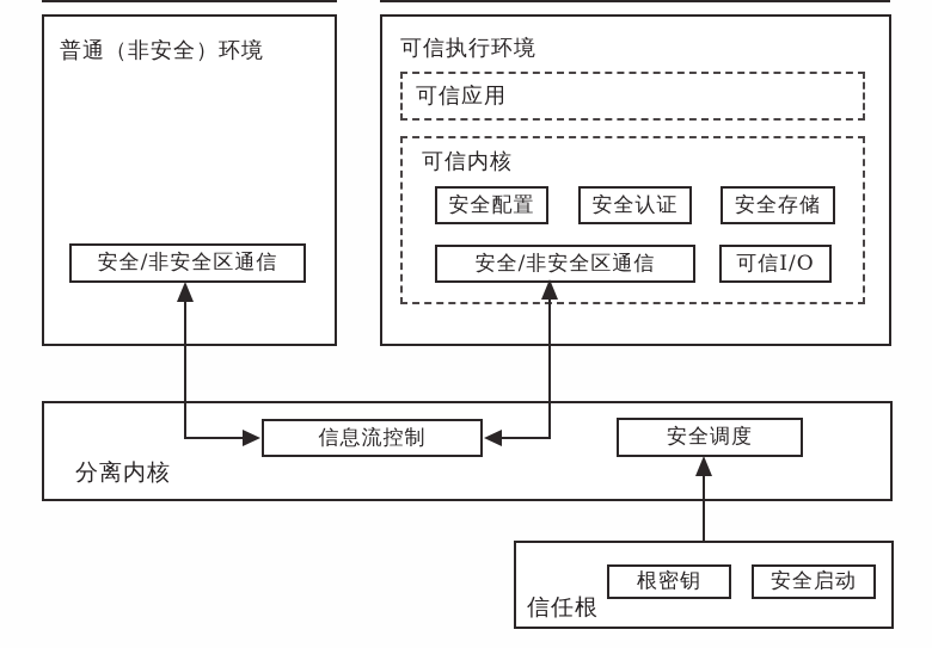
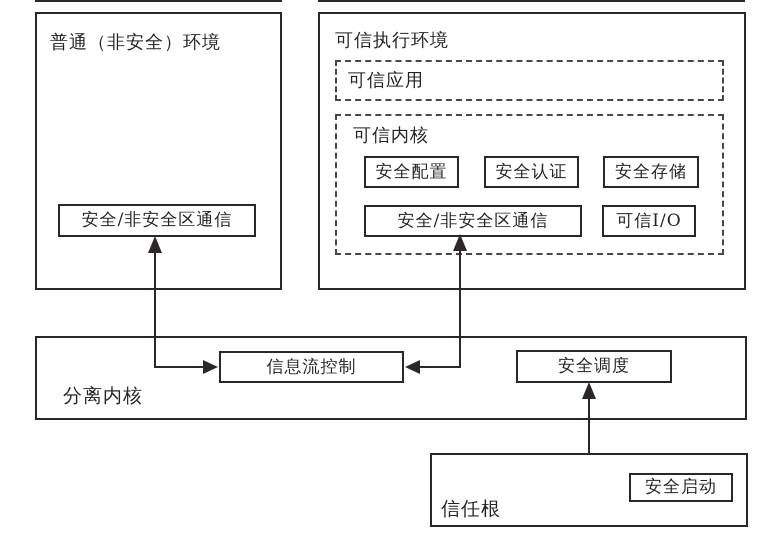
  普通（非安全）环境
  安全/非安全区通信
  可信执行环境
  可信应用
  可信内核
  安全配置
  安全认证
  安全存储
  安全/非安全区通信
  可信I/O
  分离内核
  信息流控制
  安全调度
  信任根
- 根密钥
  安全启动
